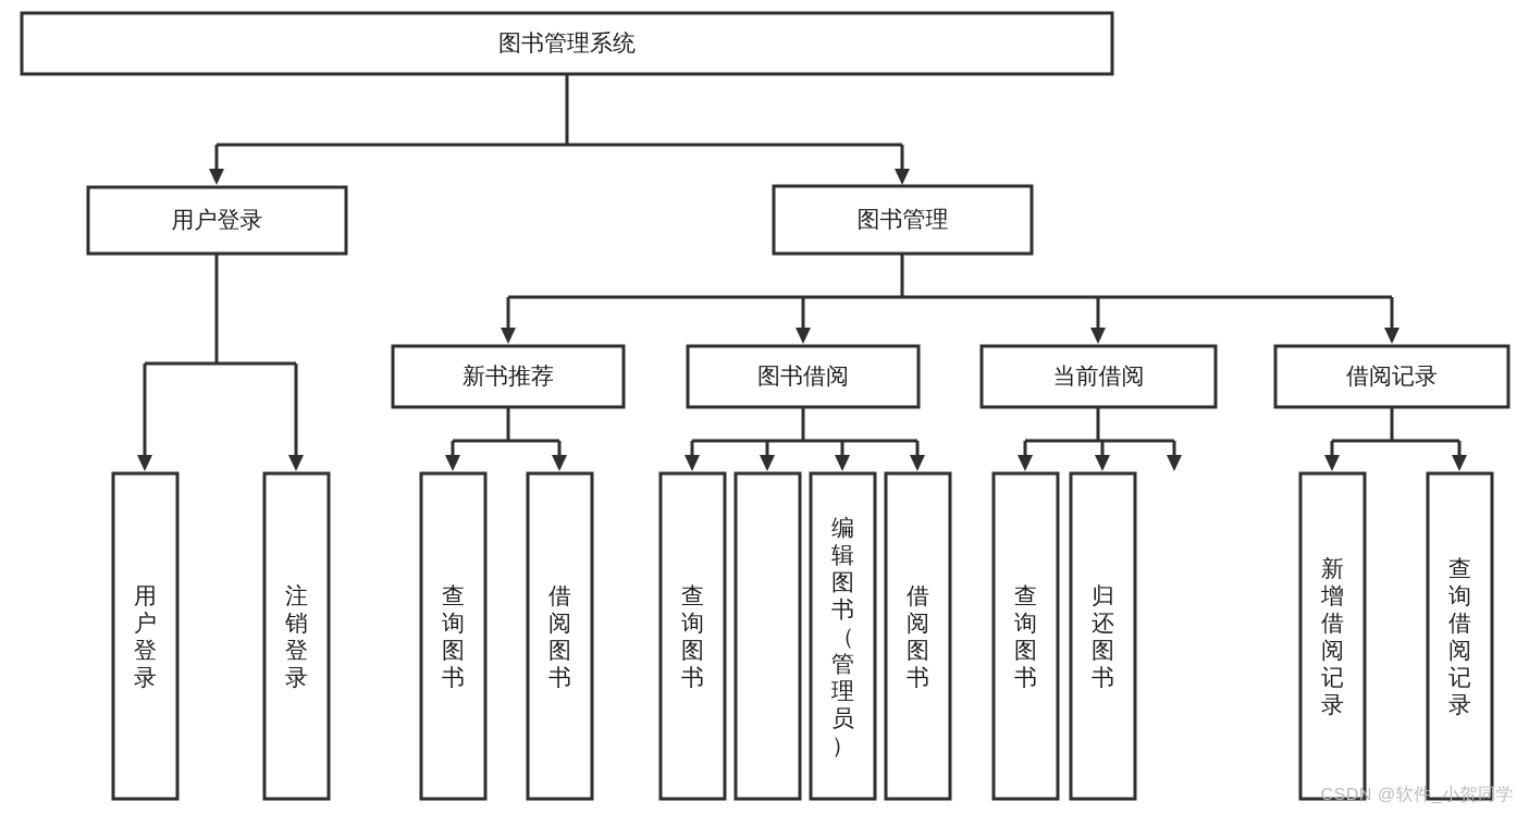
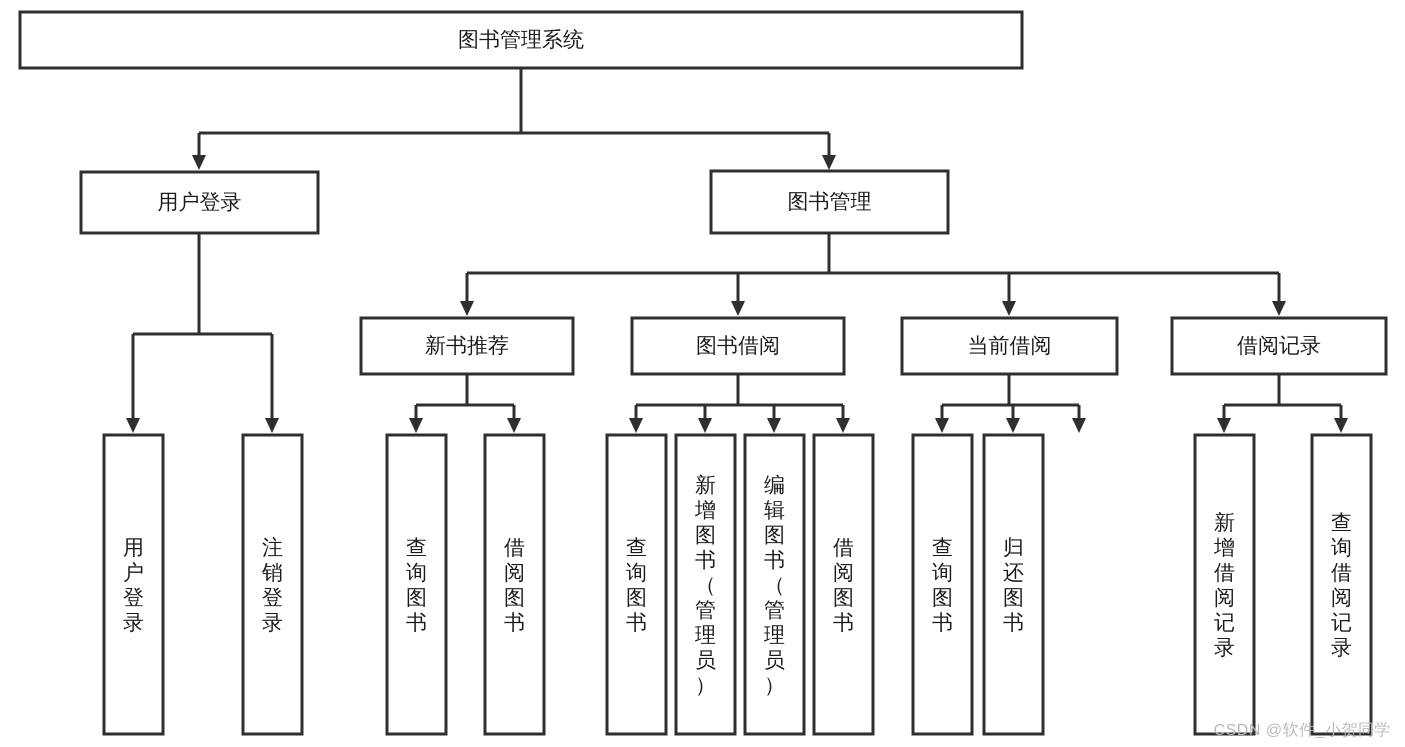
  图书管理系统
  用户登录
  图书管理
  新书推荐
  图书借阅
  当前借阅
  借阅记录
  用户登录
  注销登录
  查询图书
  借阅图书
  查询图书
+ 新增图书（管理员）
  编辑图书（管理员）
  借阅图书
  查询图书
  归还图书
  新增借阅记录
  查询借阅记录
  CSDN @软件_小贺同学
